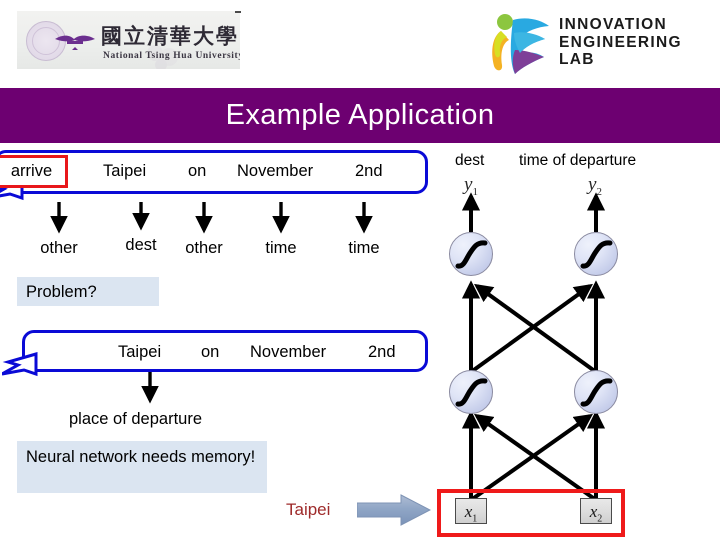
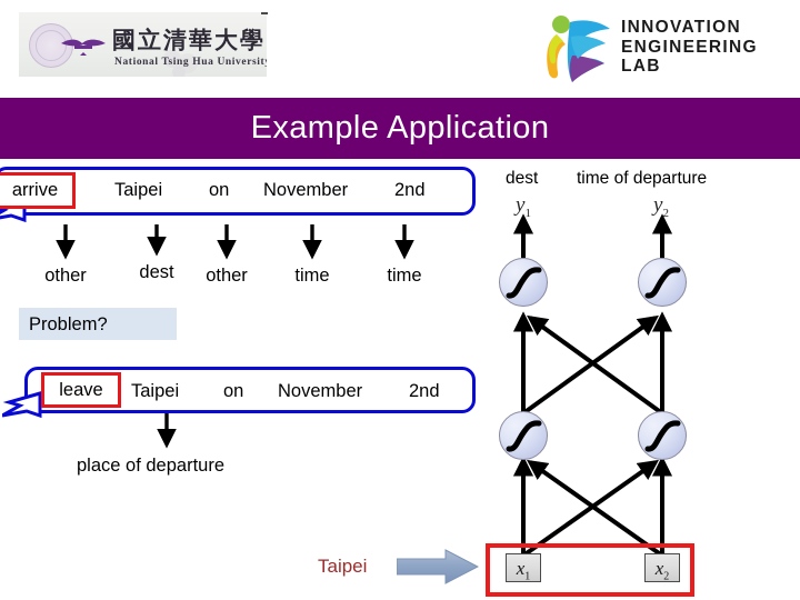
  國立清華大學
  National Tsing Hua Universit
  INNOVATION
  ENGINEERING
  LAB
  Example Application
  arrive
  Taipei
  on
  November
  2nd
  other
  dest
  other
  time
  time
  Problem?
+ leave
  Taipei
  on
  November
  2nd
  place of departure
- Neural network needs memory!
  Taipei
  dest
  time of departure
  y1
  y2
  x1
  x2
